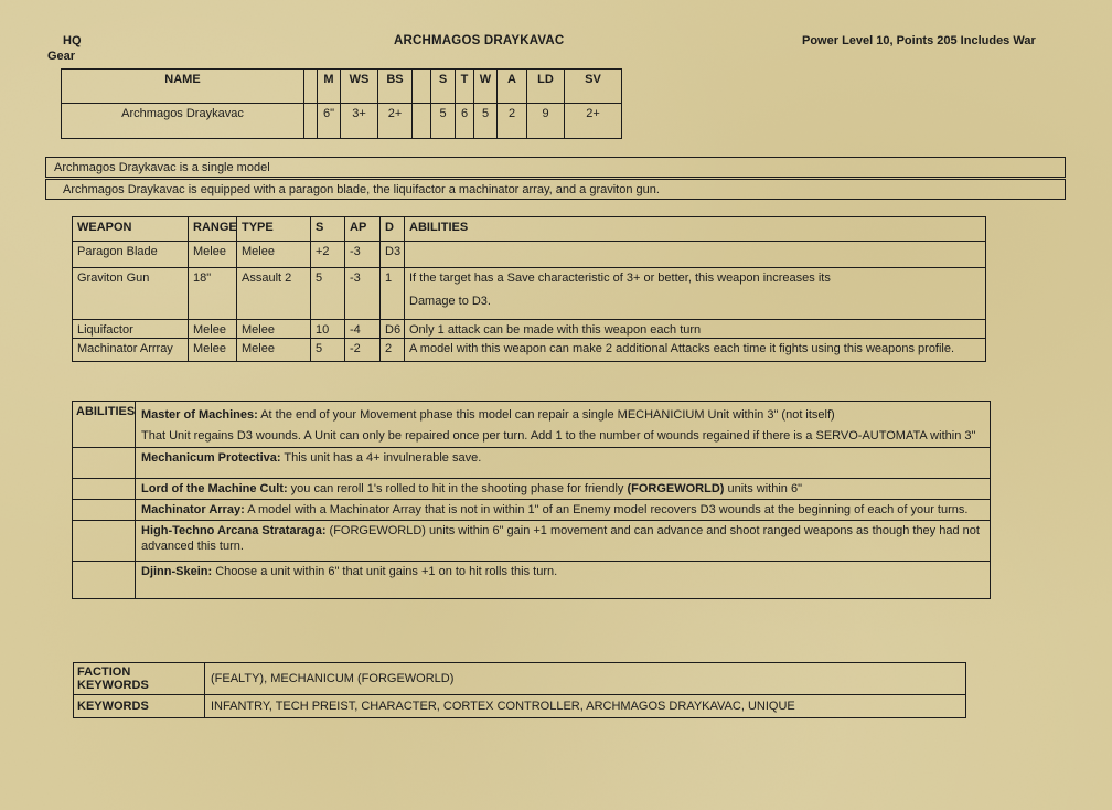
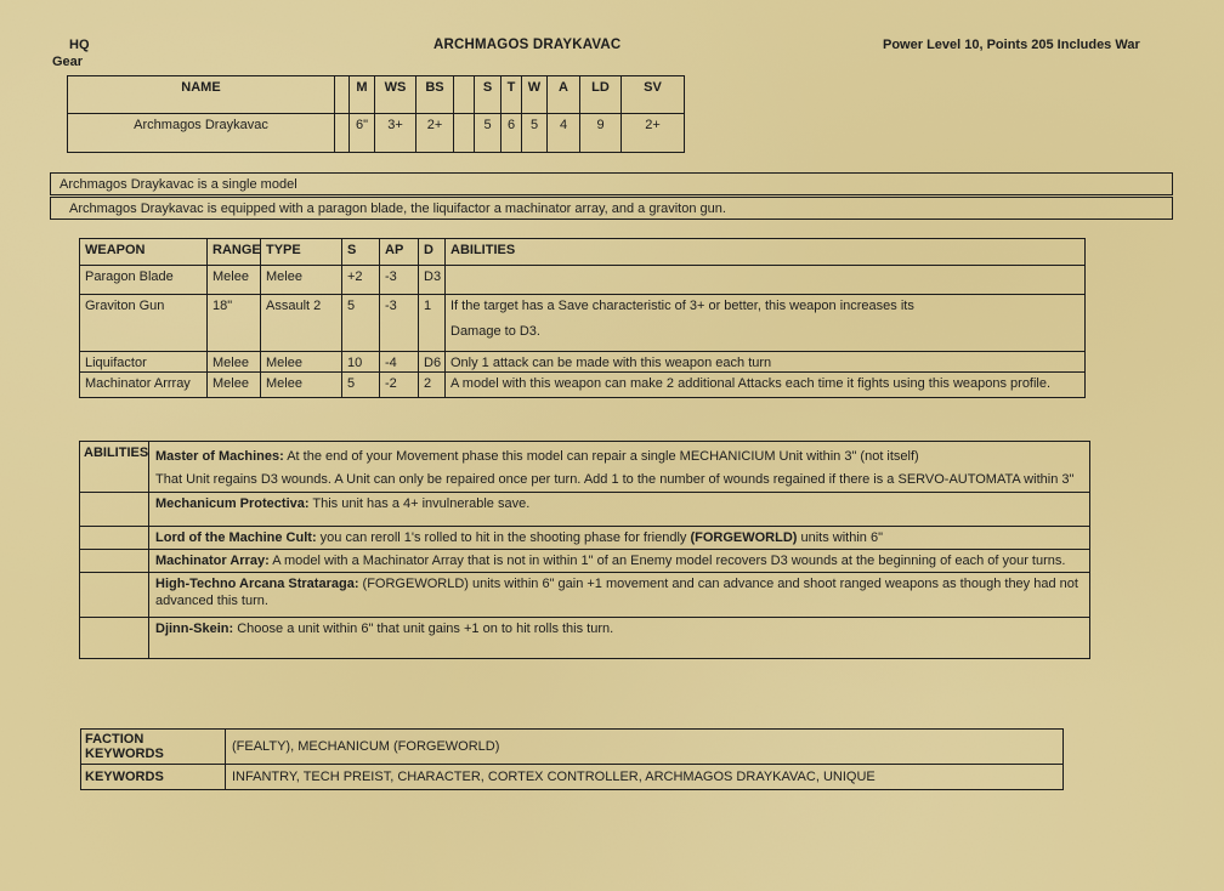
  HQ
  Gear
  ARCHMAGOS DRAYKAVAC
  Power Level 10, Points 205 Includes War
  NAME		M	WS	BS		S	T	W	A	LD	SV
- Archmagos Draykavac		6"	3+	2+		5	6	5	2	9	2+
+ Archmagos Draykavac		6"	3+	2+		5	6	5	4	9	2+
  Archmagos Draykavac is a single model
  Archmagos Draykavac is equipped with a paragon blade, the liquifactor a machinator array, and a graviton gun.
  WEAPON	RANGE	TYPE	S	AP	D	ABILITIES
  Paragon Blade	Melee	Melee	+2	-3	D3
  Graviton Gun	18"	Assault 2	5	-3	1	If the target has a Save characteristic of 3+ or better, this weapon increases its Damage to D3.
  Liquifactor	Melee	Melee	10	-4	D6	Only 1 attack can be made with this weapon each turn
  Machinator Arrray	Melee	Melee	5	-2	2	A model with this weapon can make 2 additional Attacks each time it fights using this weapons profile.
  ABILITIES	Master of Machines: At the end of your Movement phase this model can repair a single MECHANICIUM Unit within 3" (not itself) That Unit regains D3 wounds. A Unit can only be repaired once per turn. Add 1 to the number of wounds regained if there is a SERVO-AUTOMATA within 3"
  	Mechanicum Protectiva: This unit has a 4+ invulnerable save.
  	Lord of the Machine Cult: you can reroll 1's rolled to hit in the shooting phase for friendly (FORGEWORLD) units within 6"
  	Machinator Array: A model with a Machinator Array that is not in within 1" of an Enemy model recovers D3 wounds at the beginning of each of your turns.
  	High-Techno Arcana Strataraga: (FORGEWORLD) units within 6" gain +1 movement and can advance and shoot ranged weapons as though they had not advanced this turn.
  	Djinn-Skein: Choose a unit within 6" that unit gains +1 on to hit rolls this turn.
  FACTION KEYWORDS	(FEALTY), MECHANICUM (FORGEWORLD)
  KEYWORDS	INFANTRY, TECH PREIST, CHARACTER, CORTEX CONTROLLER, ARCHMAGOS DRAYKAVAC, UNIQUE
